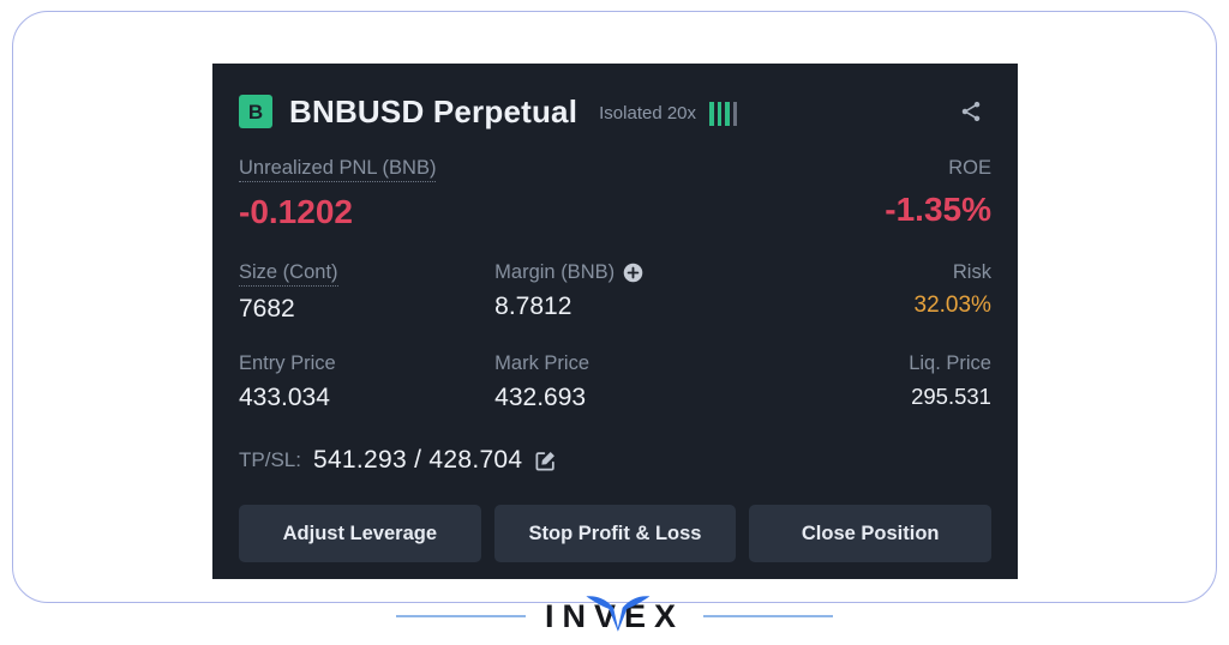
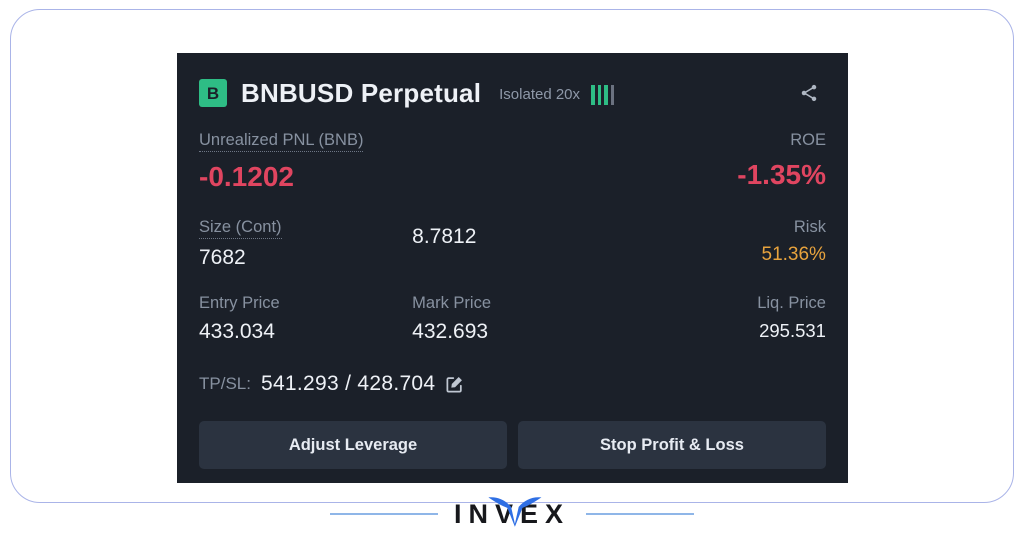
  B
  BNBUSD Perpetual
  Isolated 20x
  Unrealized PNL (BNB)
  -0.1202
  ROE
  -1.35%
  Size (Cont)
  7682
- Margin (BNB)
  8.7812
  Risk
- 32.03%
+ 51.36%
  Entry Price
  433.034
  Mark Price
  432.693
  Liq. Price
  295.531
  TP/SL:
  541.293 / 428.704
  Adjust Leverage
  Stop Profit & Loss
- Close Position
  INVEX
